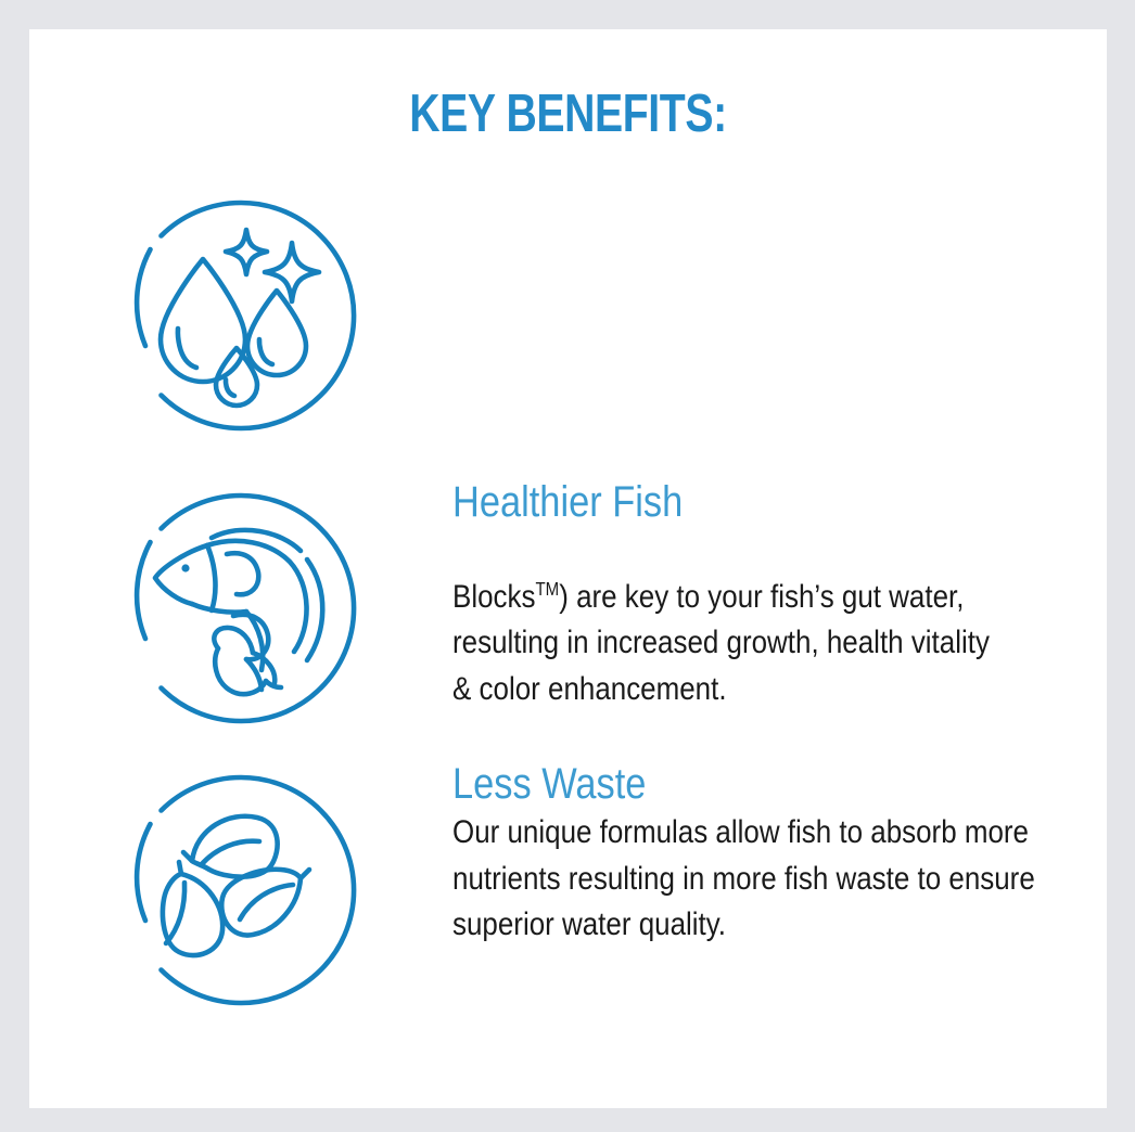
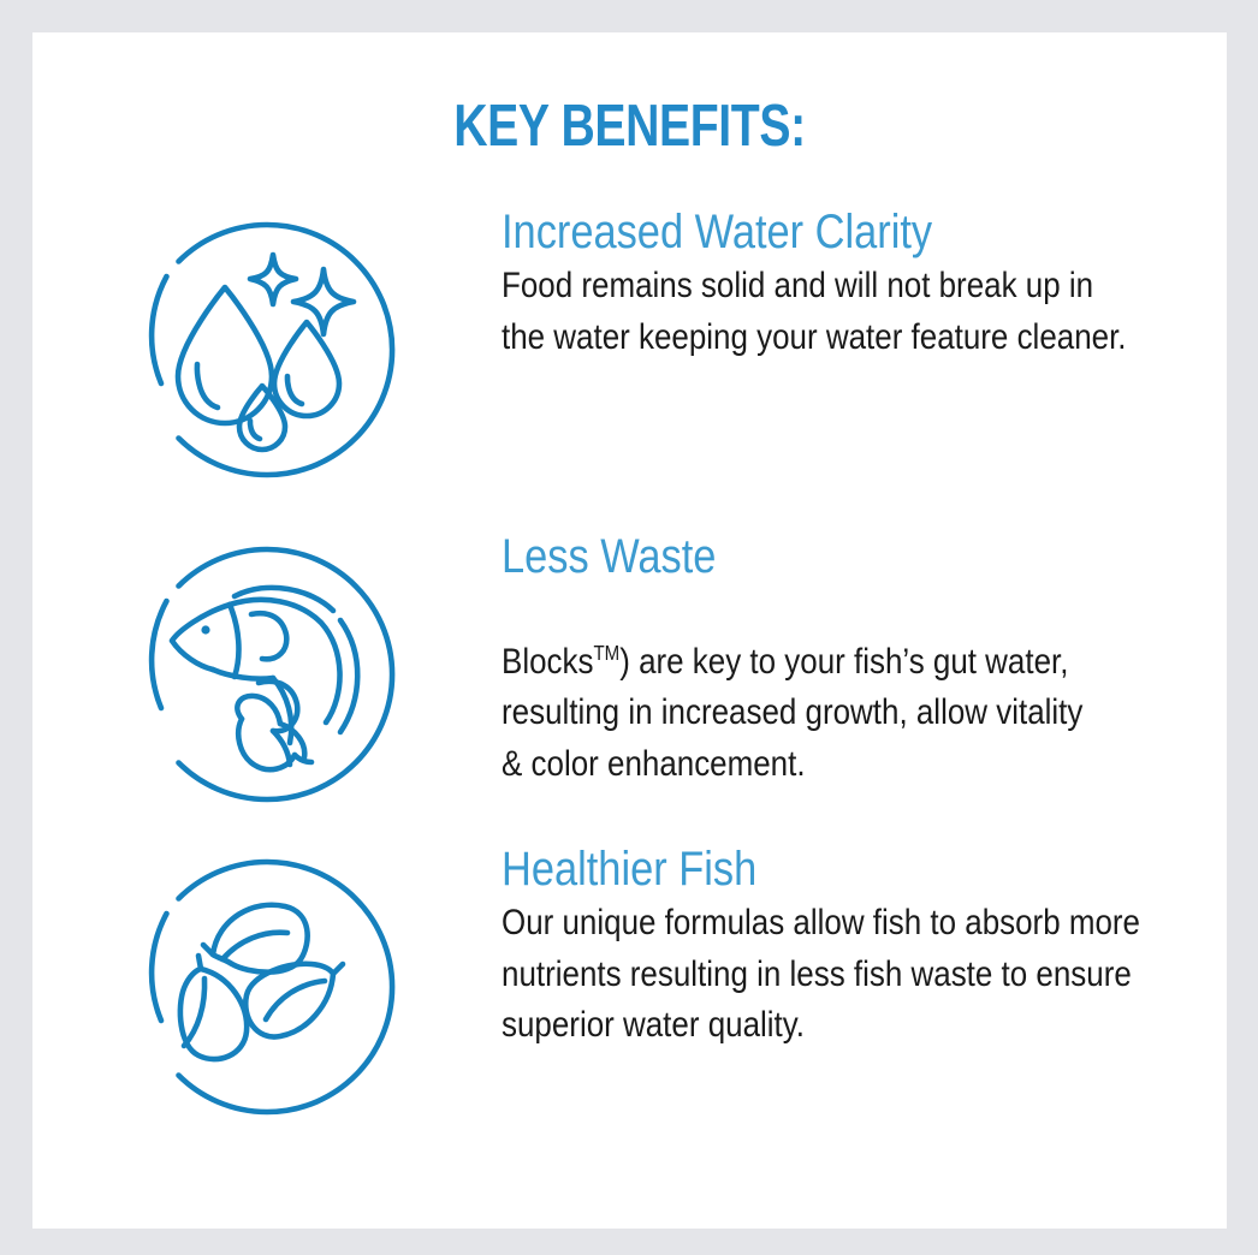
  KEY BENEFITS:
+ Increased Water Clarity
+ Food remains solid and will not break up in
+ the water keeping your water feature cleaner.
- Healthier Fish
+ Less Waste
  BlocksTM) are key to your fish’s gut water,
- resulting in increased growth, health vitality
+ resulting in increased growth, allow vitality
  & color enhancement.
- Less Waste
+ Healthier Fish
  Our unique formulas allow fish to absorb more
- nutrients resulting in more fish waste to ensure
+ nutrients resulting in less fish waste to ensure
  superior water quality.
